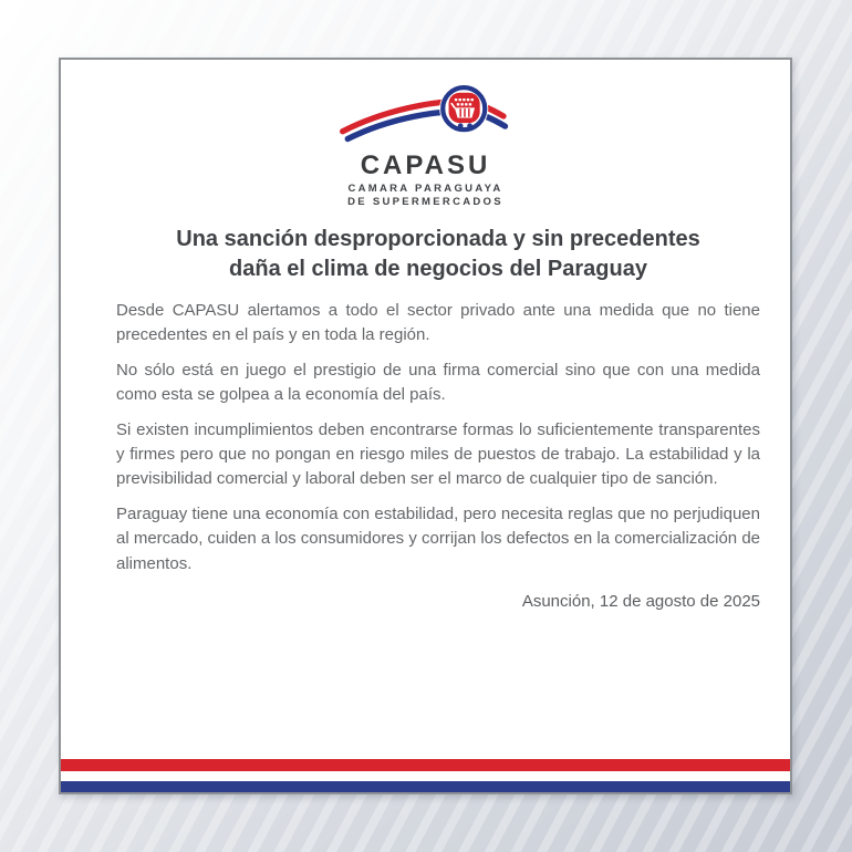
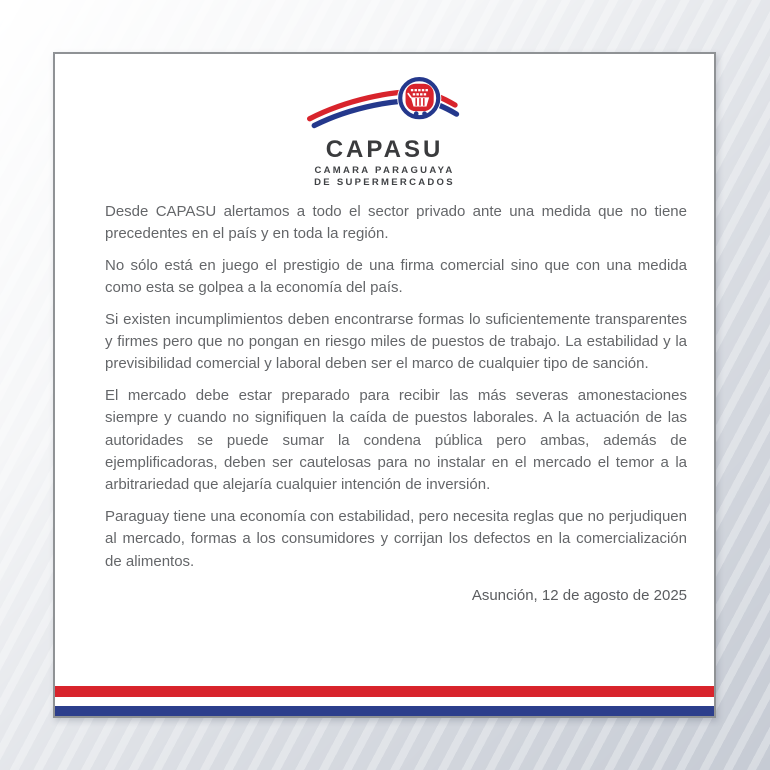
  CAPASU
  CAMARA PARAGUAYA
  DE SUPERMERCADOS
- Una sanción desproporcionada y sin precedentes
- daña el clima de negocios del Paraguay
  Desde CAPASU alertamos a todo el sector privado ante una medida que no tiene precedentes en el país y en toda la región.
  No sólo está en juego el prestigio de una firma comercial sino que con una medida como esta se golpea a la economía del país.
  Si existen incumplimientos deben encontrarse formas lo suficientemente transparentes y firmes pero que no pongan en riesgo miles de puestos de trabajo. La estabilidad y la previsibilidad comercial y laboral deben ser el marco de cualquier tipo de sanción.
+ El mercado debe estar preparado para recibir las más severas amonestaciones siempre y cuando no signifiquen la caída de puestos laborales. A la actuación de las autoridades se puede sumar la condena pública pero ambas, además de ejemplificadoras, deben ser cautelosas para no instalar en el mercado el temor a la arbitrariedad que alejaría cualquier intención de inversión.
- Paraguay tiene una economía con estabilidad, pero necesita reglas que no perjudiquen al mercado, cuiden a los consumidores y corrijan los defectos en la comercialización de alimentos.
+ Paraguay tiene una economía con estabilidad, pero necesita reglas que no perjudiquen al mercado, formas a los consumidores y corrijan los defectos en la comercialización de alimentos.
  Asunción, 12 de agosto de 2025
